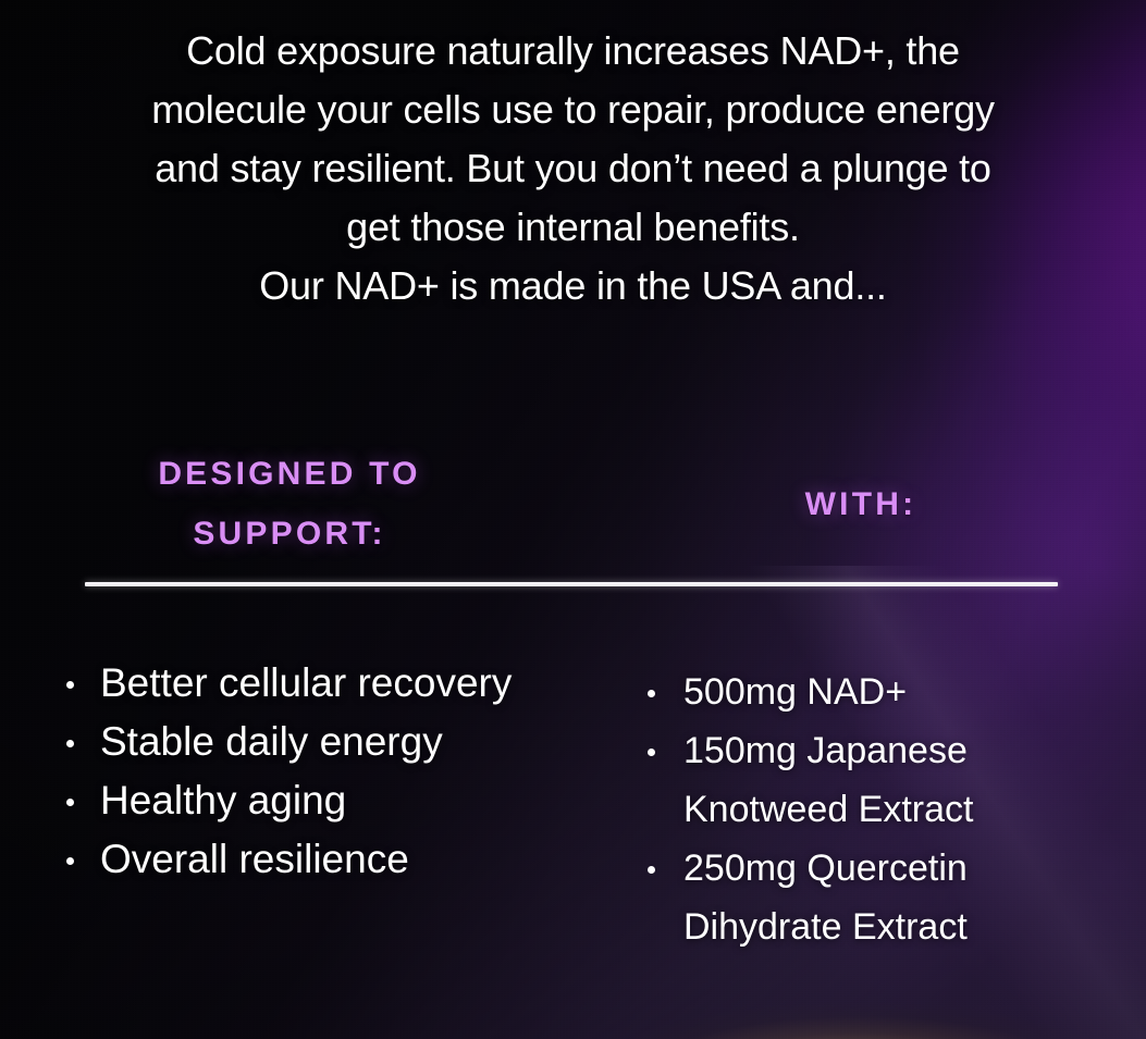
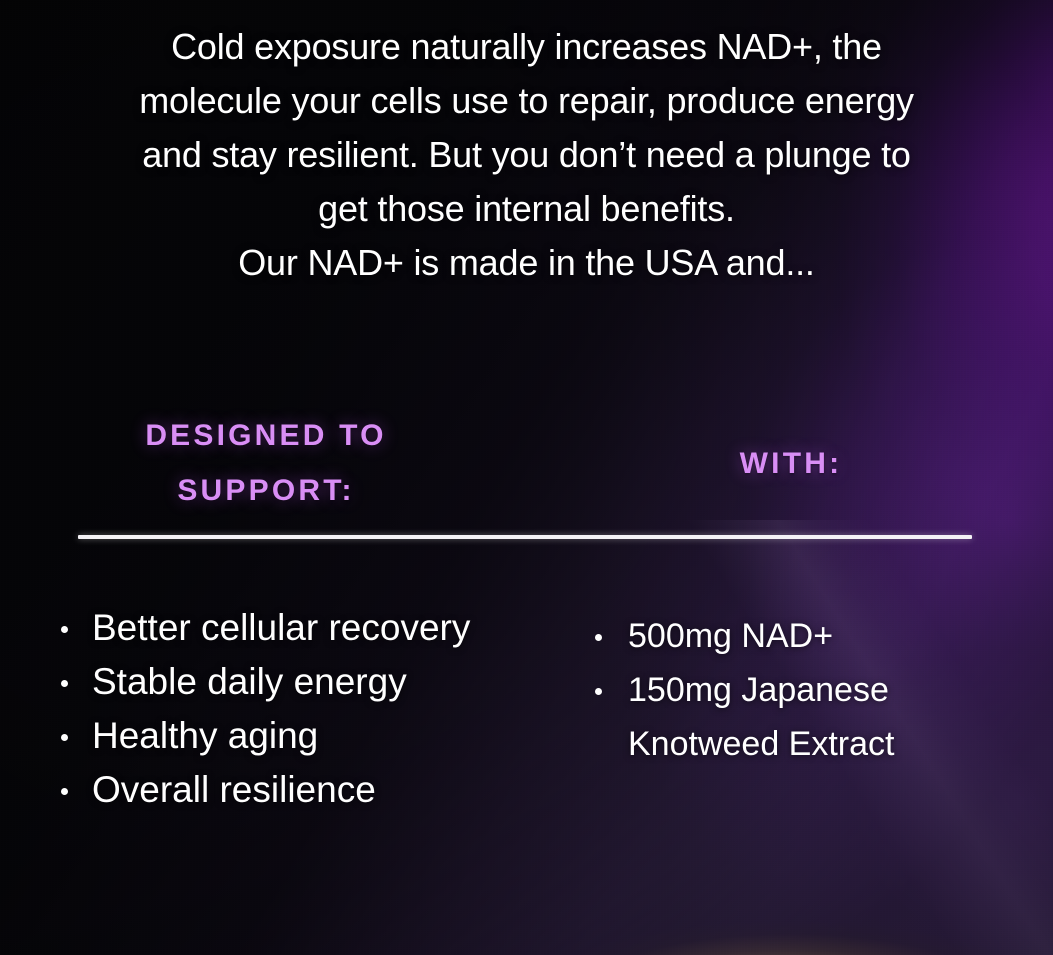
  Cold exposure naturally increases NAD+, the
  molecule your cells use to repair, produce energy
  and stay resilient. But you don’t need a plunge to
  get those internal benefits.
  Our NAD+ is made in the USA and...
  DESIGNED TO
  SUPPORT:
  WITH:
  Better cellular recovery
  Stable daily energy
  Healthy aging
  Overall resilience
  500mg NAD+
  150mg Japanese Knotweed Extract
- 250mg Quercetin Dihydrate Extract
